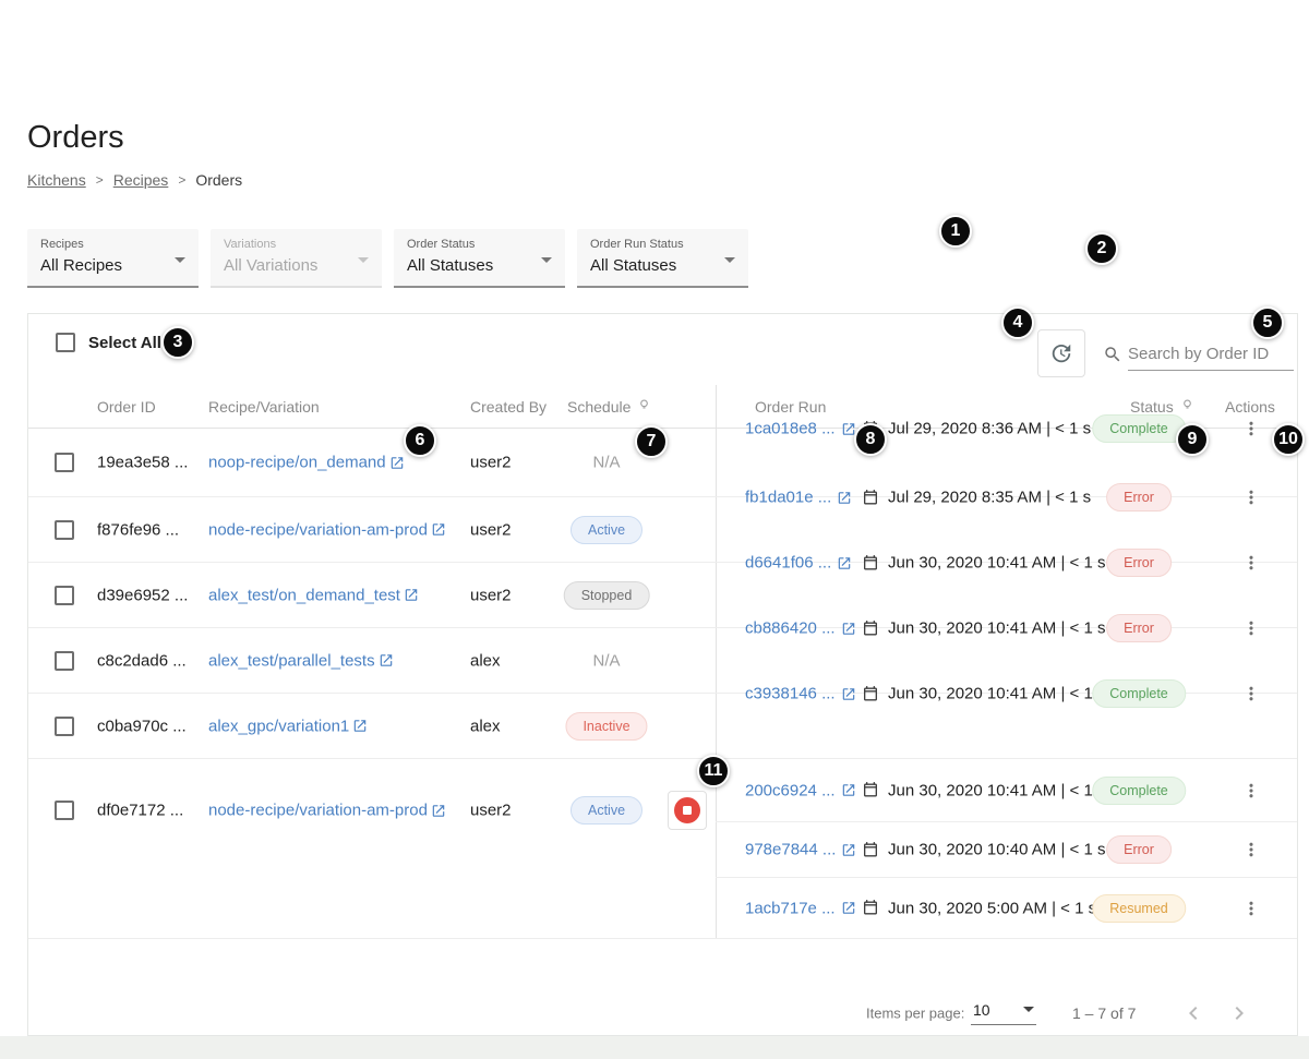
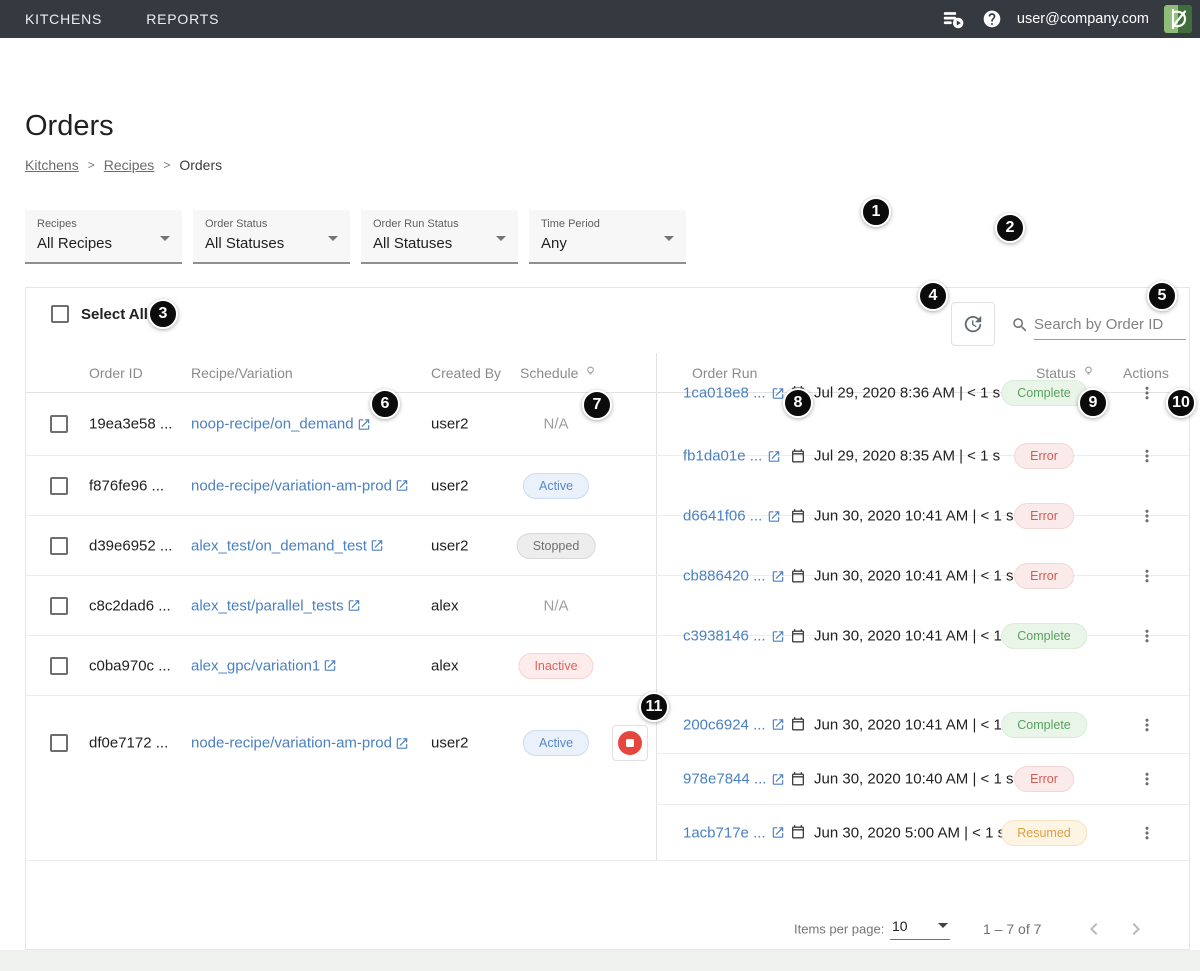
+ KITCHENS
+ REPORTS
+ user@company.com
  Orders
  Kitchens
  >
  Recipes
  >
  Orders
  Recipes
  All Recipes
- Variations
- All Variations
  Order Status
  All Statuses
  Order Run Status
  All Statuses
+ Time Period
+ Any
  Select All
  Search by Order ID
  Order ID
  Recipe/Variation
  Created By
  Schedule
  Order Run
  Status
  Actions
  19ea3e58 ...
  noop-recipe/on_demand
  user2
  N/A
  1ca018e8 ...
  Jul 29, 2020 8:36 AM | < 1 s
  Complete
  f876fe96 ...
  node-recipe/variation-am-prod
  user2
  Active
  fb1da01e ...
  Jul 29, 2020 8:35 AM | < 1 s
  Error
  d39e6952 ...
  alex_test/on_demand_test
  user2
  Stopped
  d6641f06 ...
  Jun 30, 2020 10:41 AM | < 1 s
  Error
  c8c2dad6 ...
  alex_test/parallel_tests
  alex
  N/A
  cb886420 ...
  Jun 30, 2020 10:41 AM | < 1 s
  Error
  c0ba970c ...
  alex_gpc/variation1
  alex
  Inactive
  c3938146 ...
  Jun 30, 2020 10:41 AM | < 1
  Complete
  df0e7172 ...
  node-recipe/variation-am-prod
  user2
  Active
  200c6924 ...
  Jun 30, 2020 10:41 AM | < 1
  Complete
  978e7844 ...
  Jun 30, 2020 10:40 AM | < 1 s
  Error
  1acb717e ...
  Jun 30, 2020 5:00 AM | < 1
  Resumed
  Items per page:
  10
  1 – 7 of 7
  1
  2
  3
  4
  5
  6
  7
  8
  9
  10
  11
